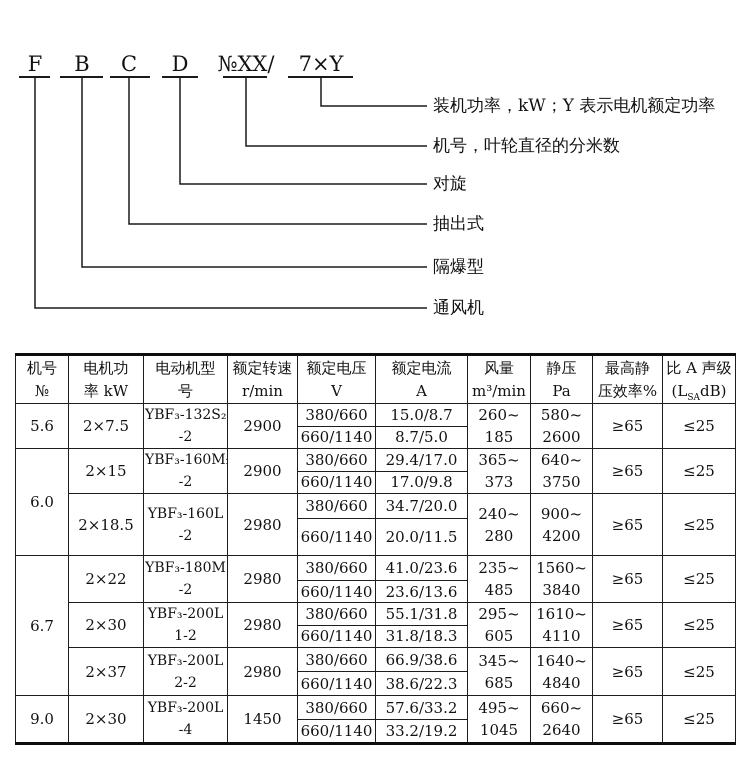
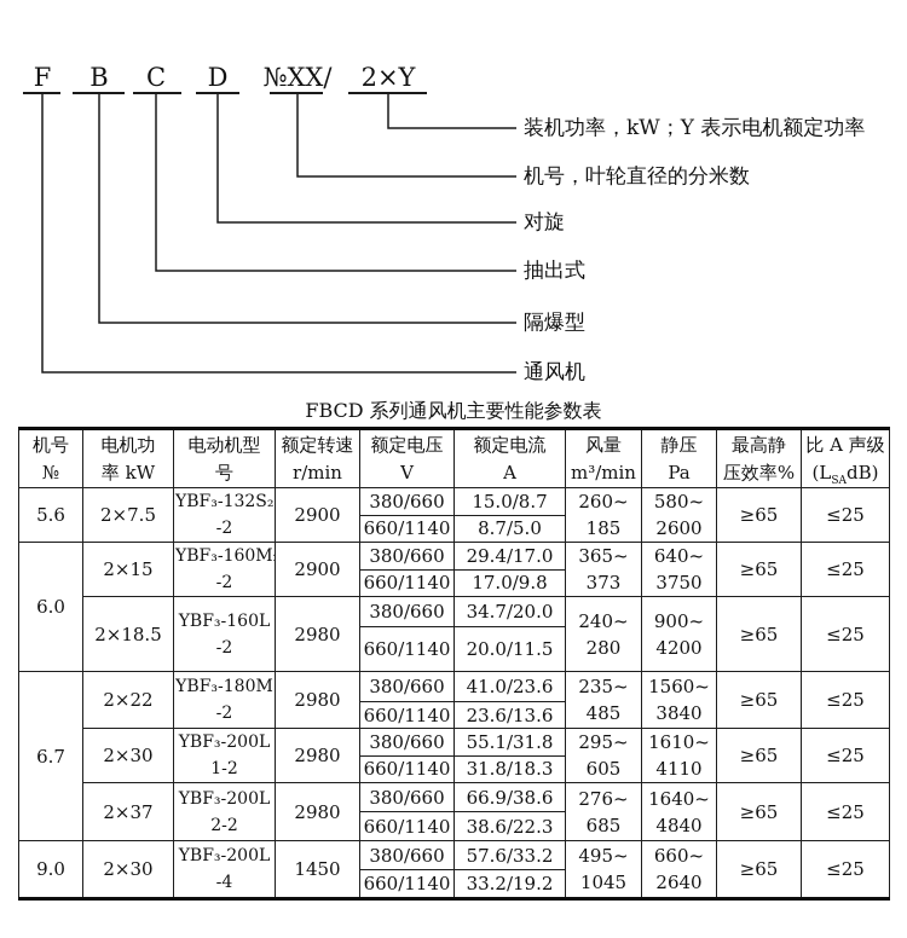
  F
  B
  C
  D
  №XX/
- 7×Y
+ 2×Y
  装机功率，kW；Y 表示电机额定功率
  机号，叶轮直径的分米数
  对旋
  抽出式
  隔爆型
  通风机
+ FBCD 系列通风机主要性能参数表
  机号№	电机功率 kW	电动机型号	额定转速r/min	额定电压V	额定电流A	风量m³/min	静压Pa	最高静压效率%	比 A 声级(LSAdB)
  5.6	2×7.5	YBF₃-132S₂-2	2900	380/660	15.0/8.7	260~185	580~2600	≥65	≤25
  660/1140	8.7/5.0
  6.0	2×15	YBF₃-160M-2	2900	380/660	29.4/17.0	365~373	640~3750	≥65	≤25
  660/1140	17.0/9.8
  2×18.5	YBF₃-160L-2	2980	380/660	34.7/20.0	240~280	900~4200	≥65	≤25
  660/1140	20.0/11.5
  6.7	2×22	YBF₃-180M-2	2980	380/660	41.0/23.6	235~485	1560~3840	≥65	≤25
  660/1140	23.6/13.6
  2×30	YBF₃-200L1-2	2980	380/660	55.1/31.8	295~605	1610~4110	≥65	≤25
  660/1140	31.8/18.3
- 2×37	YBF₃-200L2-2	2980	380/660	66.9/38.6	345~685	1640~4840	≥65	≤25
+ 2×37	YBF₃-200L2-2	2980	380/660	66.9/38.6	276~685	1640~4840	≥65	≤25
  660/1140	38.6/22.3
  9.0	2×30	YBF₃-200L-4	1450	380/660	57.6/33.2	495~1045	660~2640	≥65	≤25
  660/1140	33.2/19.2
